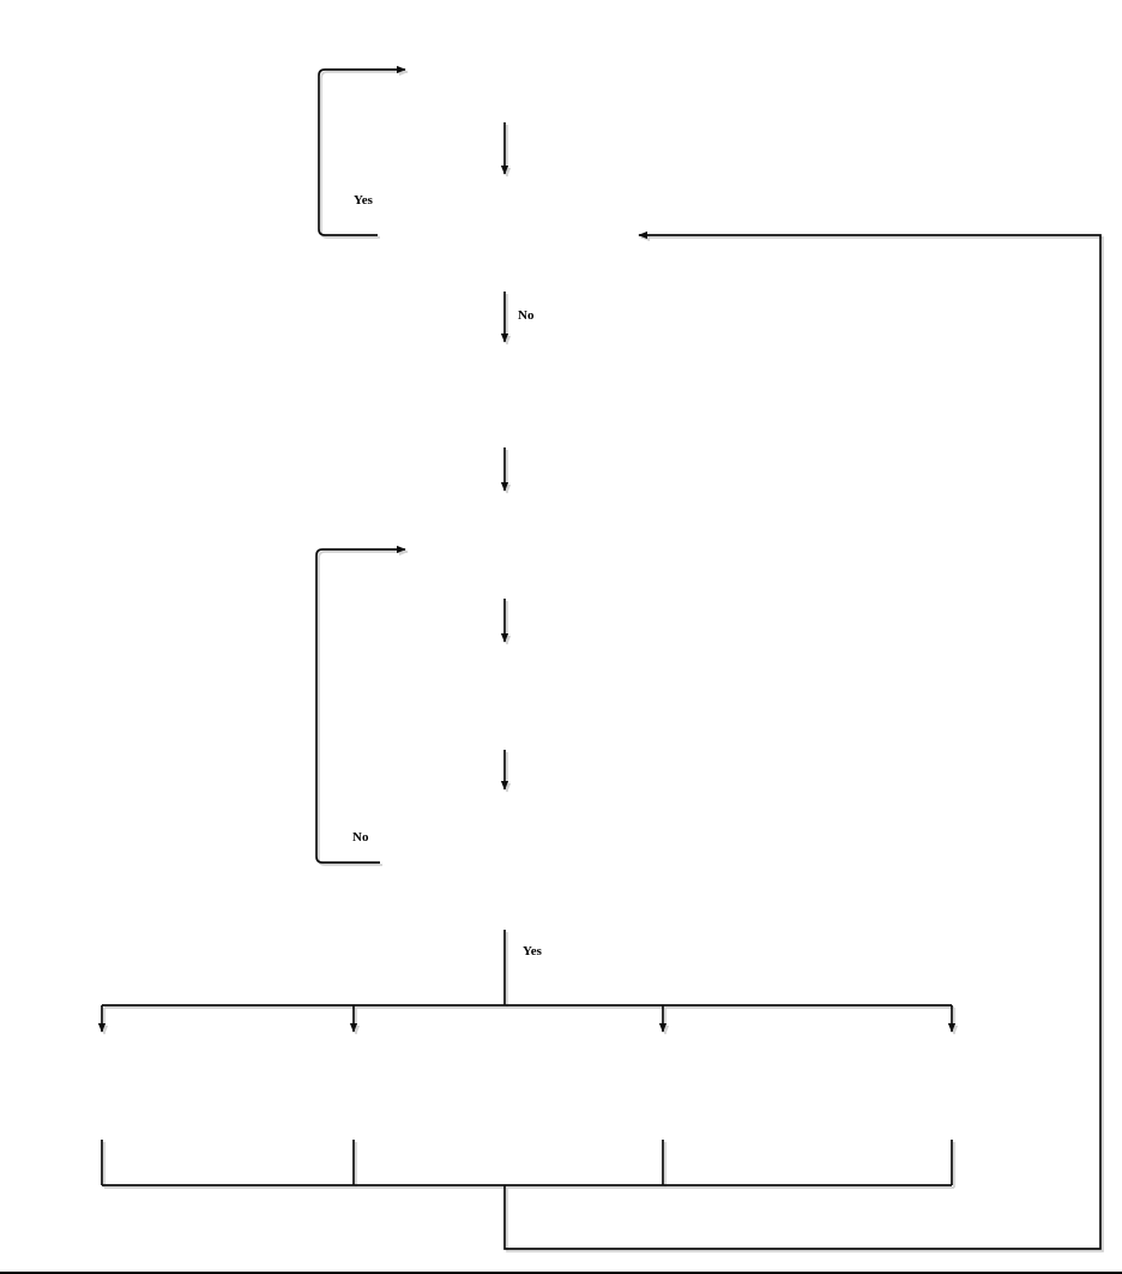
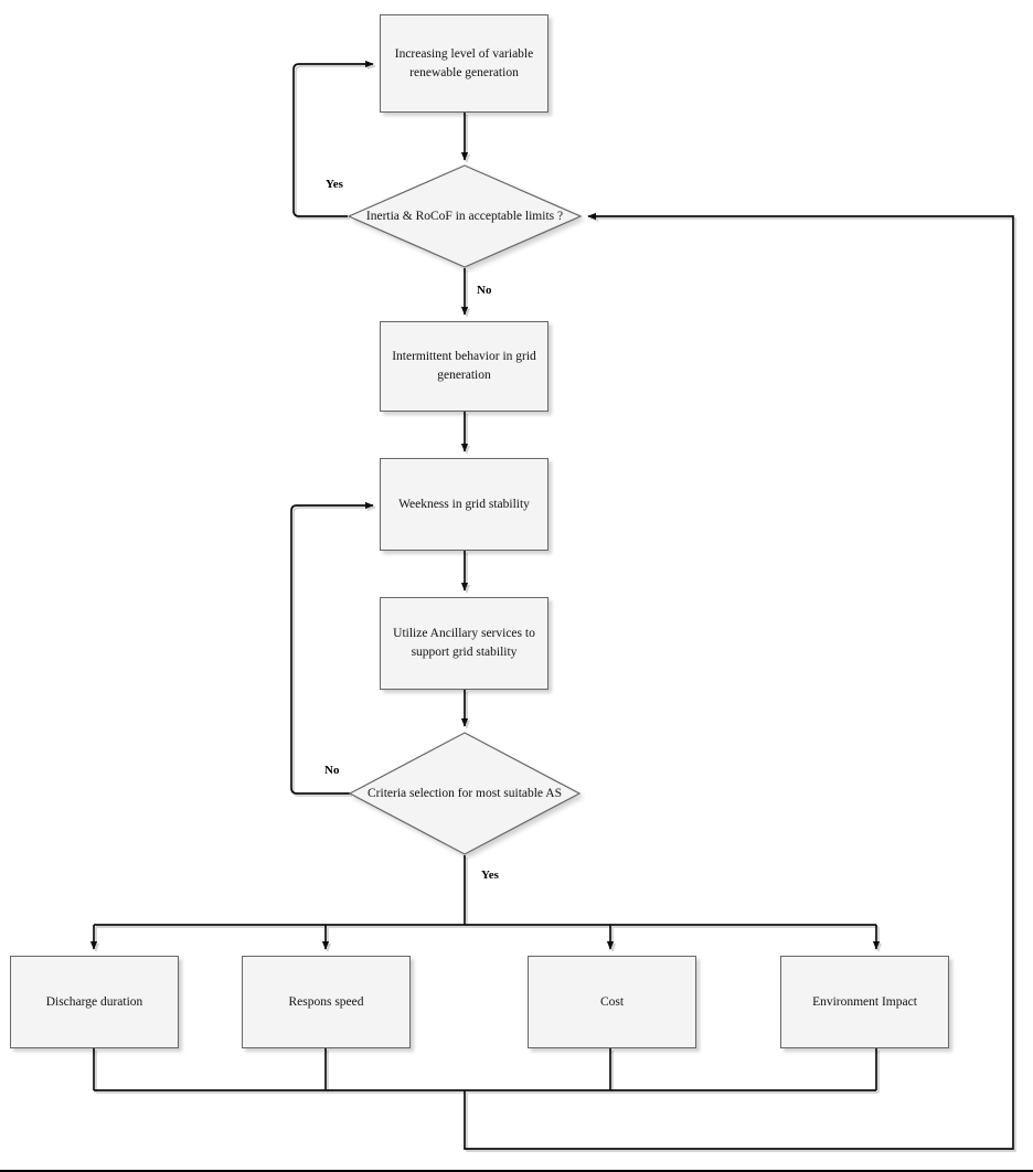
+ Increasing level of variable renewable generation
+ Intermittent behavior in grid generation
+ Weekness in grid stability
+ Utilize Ancillary services to support grid stability
+ Discharge duration
+ Respons speed
+ Cost
+ Environment Impact
+ Inertia & RoCoF in acceptable limits ?
+ Criteria selection for most suitable AS
  Yes
  No
  No
  Yes
